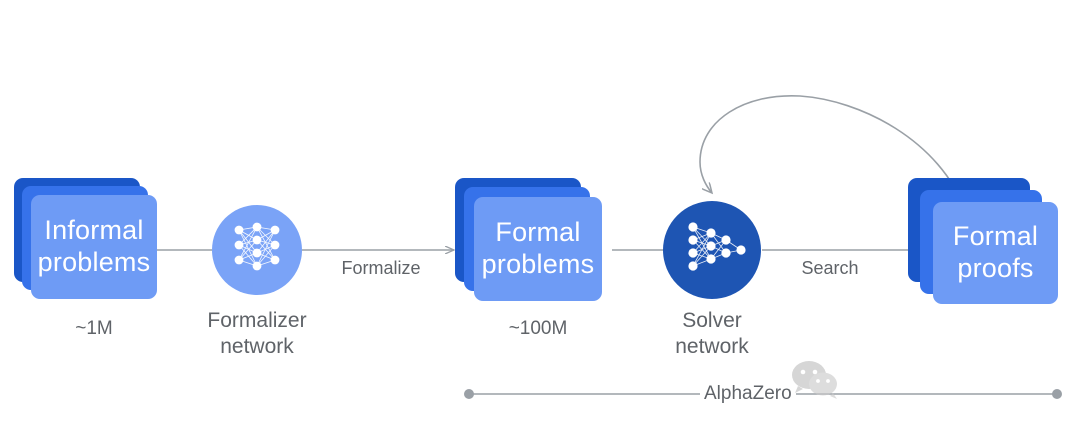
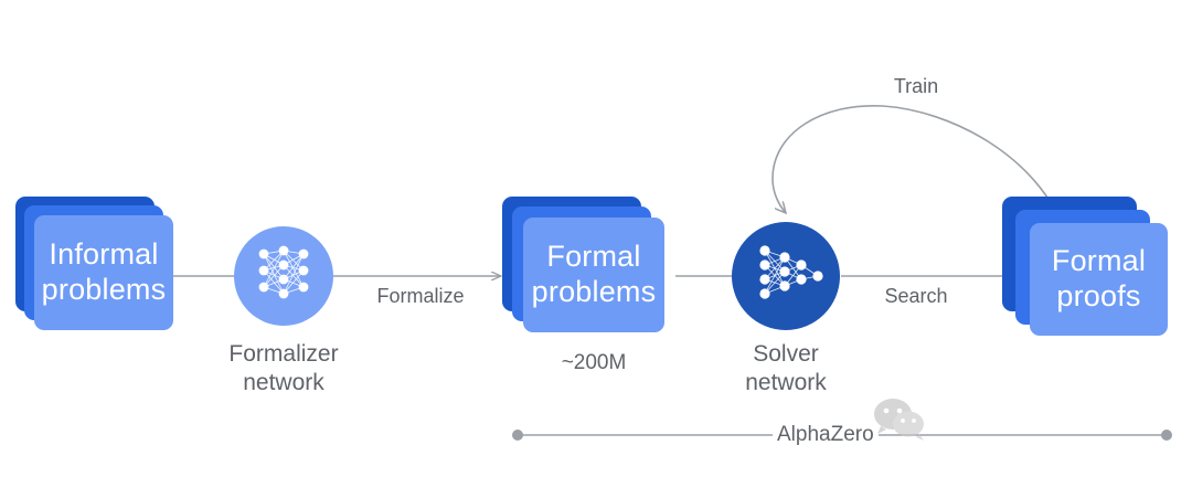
  Informal problems
- ~1M
  Formalizer
  network
  Formalize
  Formal problems
- ~100M
+ ~200M
  Solver
  network
  Search
+ Train
  Formal proofs
  AlphaZero
